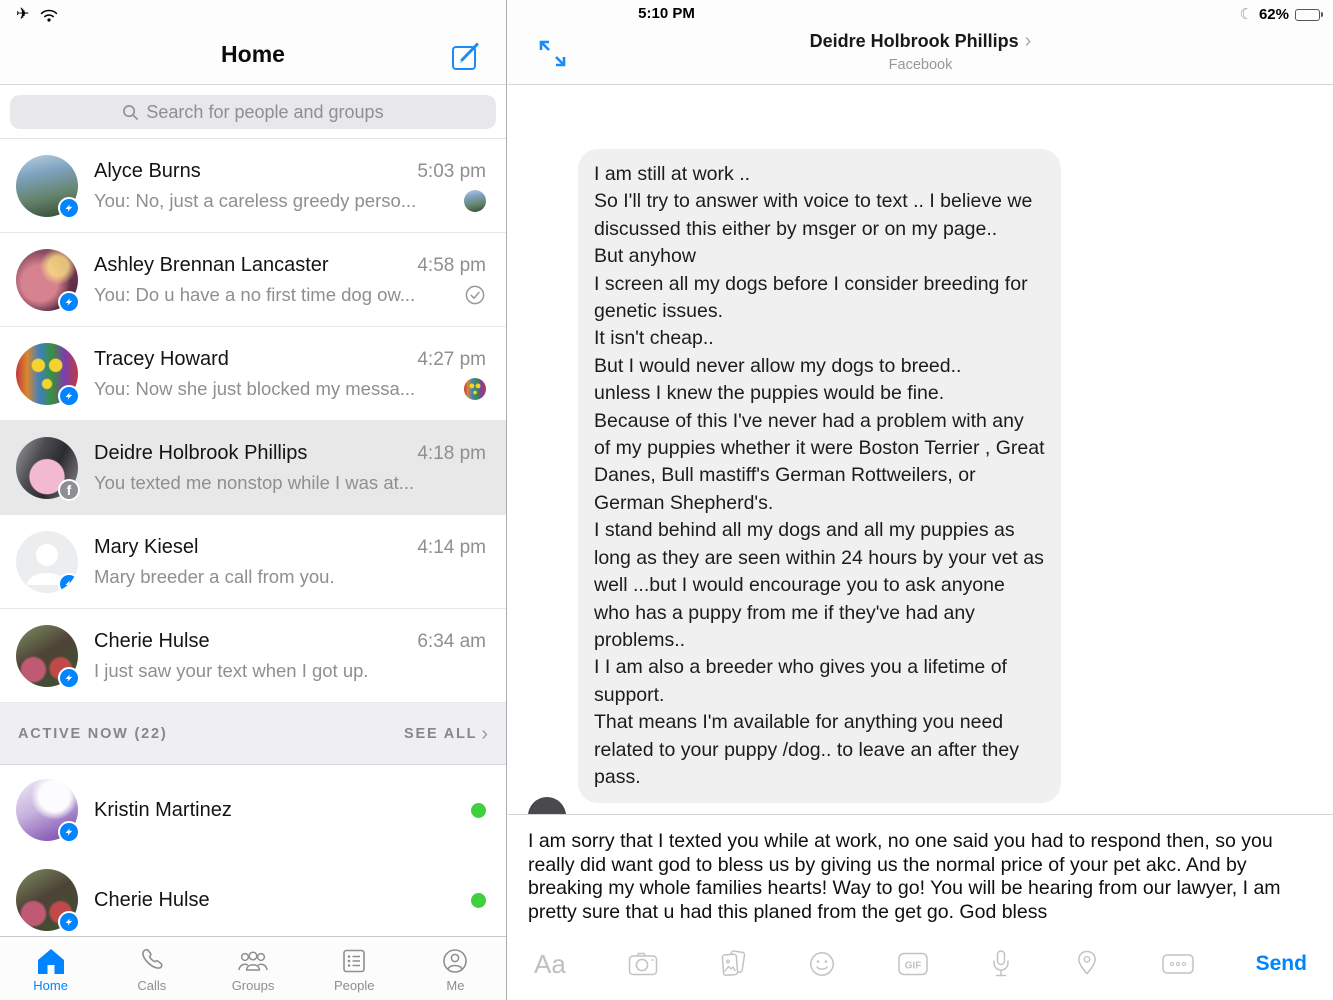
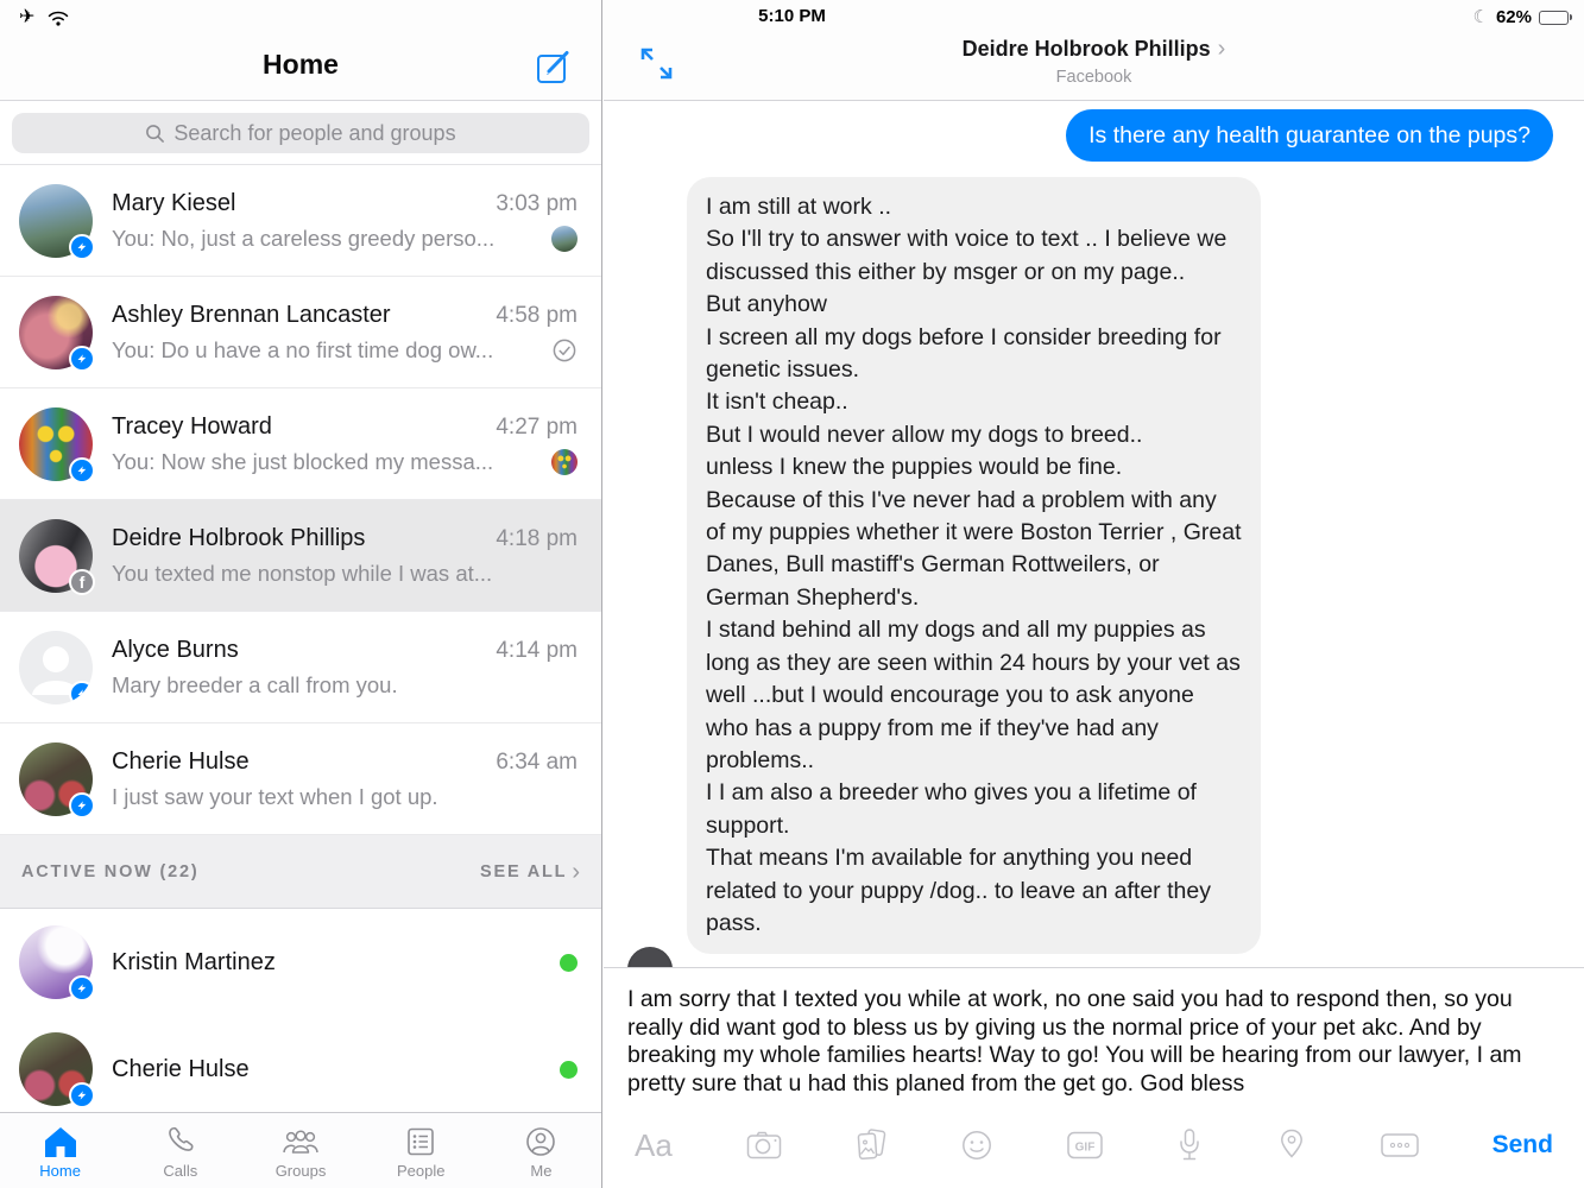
  5:10 PM
  ✈
  Home
  Search for people and groups
- Alyce Burns
+ Mary Kiesel
- 5:03 pm
+ 3:03 pm
  You: No, just a careless greedy perso...
  Ashley Brennan Lancaster
  4:58 pm
  You: Do u have a no first time dog ow...
  Tracey Howard
  4:27 pm
  You: Now she just blocked my messa...
  f
  Deidre Holbrook Phillips
  4:18 pm
  You texted me nonstop while I was at...
- Mary Kiesel
+ Alyce Burns
  4:14 pm
  Mary breeder a call from you.
  Cherie Hulse
  6:34 am
  I just saw your text when I got up.
  ACTIVE NOW (22)
  SEE ALL
  ›
  Kristin Martinez
  Cherie Hulse
  Home
  Calls
  Groups
  People
  Me
  ☾
  62%
  Deidre Holbrook Phillips ›
  Facebook
+ Is there any health guarantee on the pups?
  I am still at work ..
  So I'll try to answer with voice to text .. I believe we discussed this either by msger or on my page..
  But anyhow
  I screen all my dogs before I consider breeding for genetic issues.
  It isn't cheap..
  But I would never allow my dogs to breed..
  unless I knew the puppies would be fine.
  Because of this I've never had a problem with any of my puppies whether it were Boston Terrier , Great Danes, Bull mastiff's German Rottweilers, or German Shepherd's.
  I stand behind all my dogs and all my puppies as long as they are seen within 24 hours by your vet as well ...but I would encourage you to ask anyone who has a puppy from me if they've had any problems..
  I I am also a breeder who gives you a lifetime of support.
  That means I'm available for anything you need related to your puppy /dog.. to leave an after they pass.
  I am sorry that I texted you while at work, no one said you had to respond then, so you really did want god to bless us by giving us the normal price of your pet akc. And by breaking my whole families hearts! Way to go! You will be hearing from our lawyer, I am pretty sure that u had this planed from the get go. God bless
  Aa
  GIF
  Send
